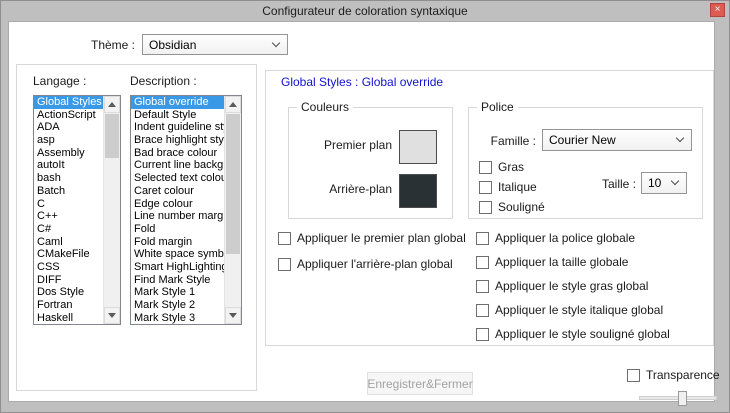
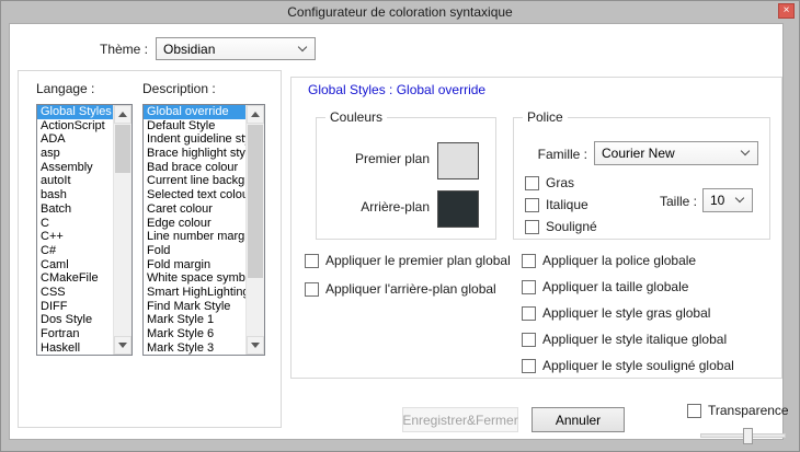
  Configurateur de coloration syntaxique
  ×
  Thème :
  Obsidian
  Langage :
  Description :
  Global Styles
  ActionScript
  ADA
  asp
  Assembly
  autoIt
  bash
  Batch
  C
  C++
  C#
  Caml
  CMakeFile
  CSS
  DIFF
  Dos Style
  Fortran
  Haskell
  Global override
  Default Style
  Indent guideline st
  Brace highlight sty
  Bad brace colour
  Current line backg
  Selected text colo
  Caret colour
  Edge colour
  Line number marg
  Fold
  Fold margin
  White space symb
  Smart HighLightin
  Find Mark Style
  Mark Style 1
- Mark Style 2
+ Mark Style 6
  Mark Style 3
  Global Styles : Global override
  Couleurs
  Premier plan
  Arrière-plan
  Police
  Famille :
  Courier New
  Gras
  Italique
  Souligné
  Taille :
  10
  Appliquer le premier plan global
  Appliquer l'arrière-plan global
  Appliquer la police globale
  Appliquer la taille globale
  Appliquer le style gras global
  Appliquer le style italique global
  Appliquer le style souligné global
  Enregistrer&Fermer
+ Annuler
  Transparence
